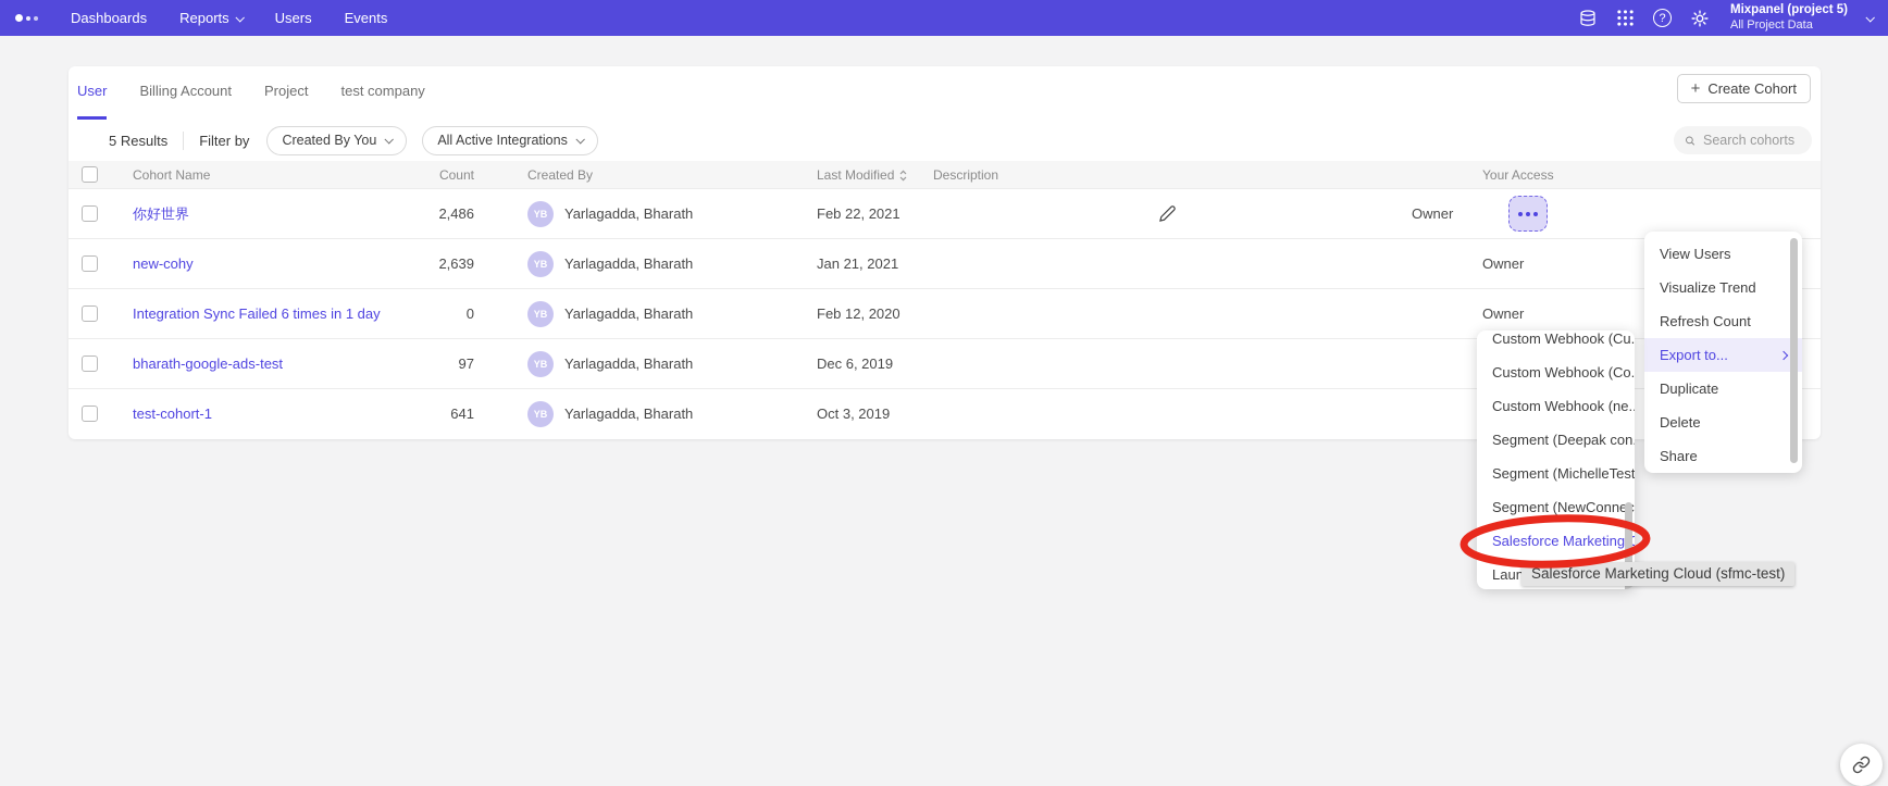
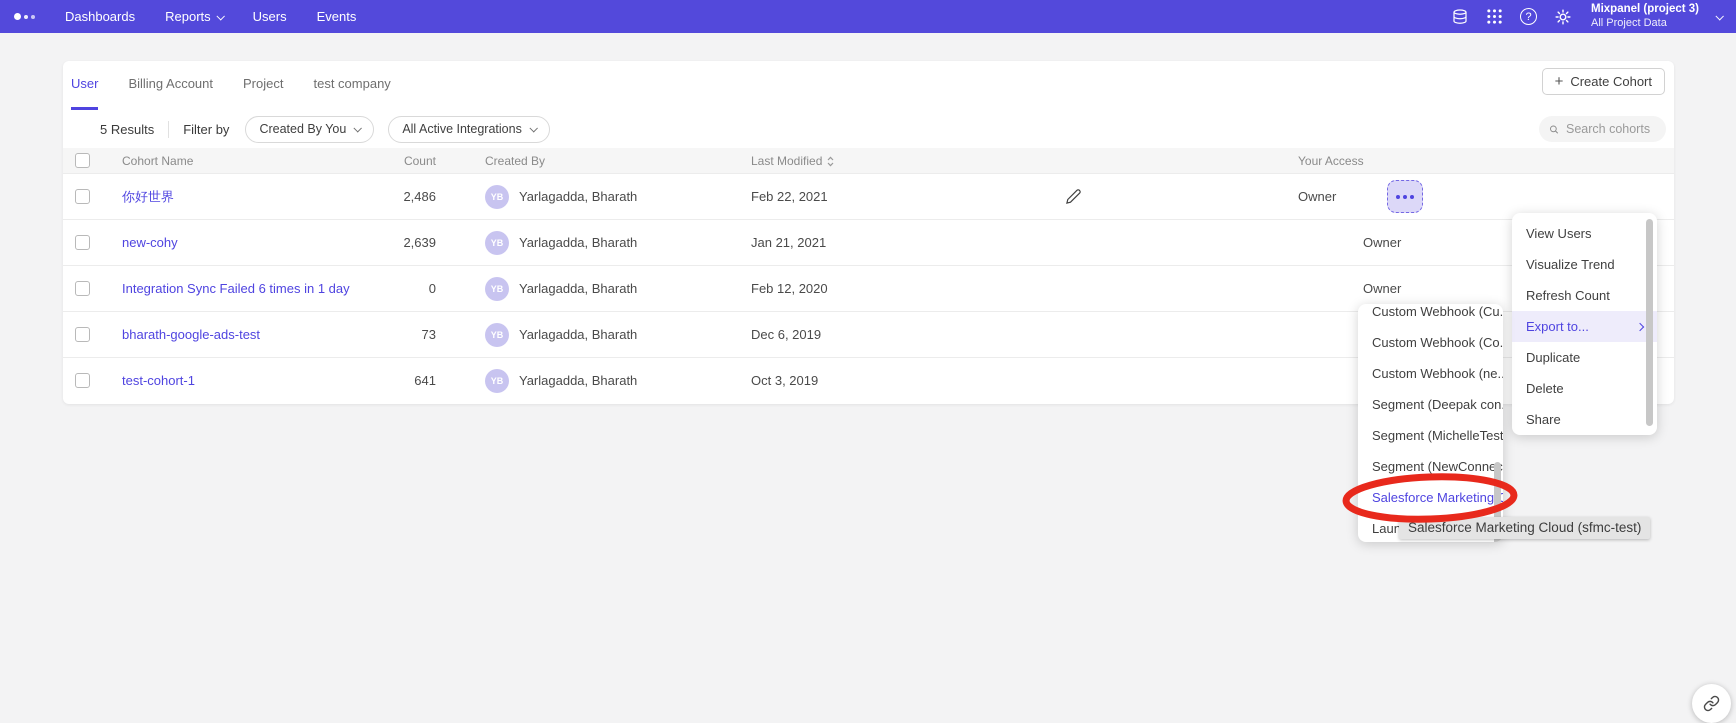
  Dashboards
  Reports
  Users
  Events
  ?
- Mixpanel (project 5)
+ Mixpanel (project 3)
  All Project Data
  User
  Billing Account
  Project
  test company
  +
  Create Cohort
  5 Results
  Filter by
  Created By You
  All Active Integrations
  Search cohorts
  Cohort Name
  Count
  Created By
  Last Modified
- Description
  Your Access
  你好世界
  2,486
  YB
  Yarlagadda, Bharath
  Feb 22, 2021
  Owner
  new-cohy
  2,639
  YB
  Yarlagadda, Bharath
  Jan 21, 2021
  Owner
  Integration Sync Failed 6 times in 1 day
  0
  YB
  Yarlagadda, Bharath
  Feb 12, 2020
  Owner
  bharath-google-ads-test
- 97
+ 73
  YB
  Yarlagadda, Bharath
  Dec 6, 2019
  test-cohort-1
  641
  YB
  Yarlagadda, Bharath
  Oct 3, 2019
  View Users
  Visualize Trend
  Refresh Count
  Export to...
  Duplicate
  Delete
  Share
  Custom Webhook (Cu.
  Custom Webhook (Co.
  Custom Webhook (ne..
  Segment (Deepak con
  Segment (MichelleTest
  Segment (NewConne
  Salesforce Marketing C
  Salesforce Marketing Cloud (sfmc-test)
